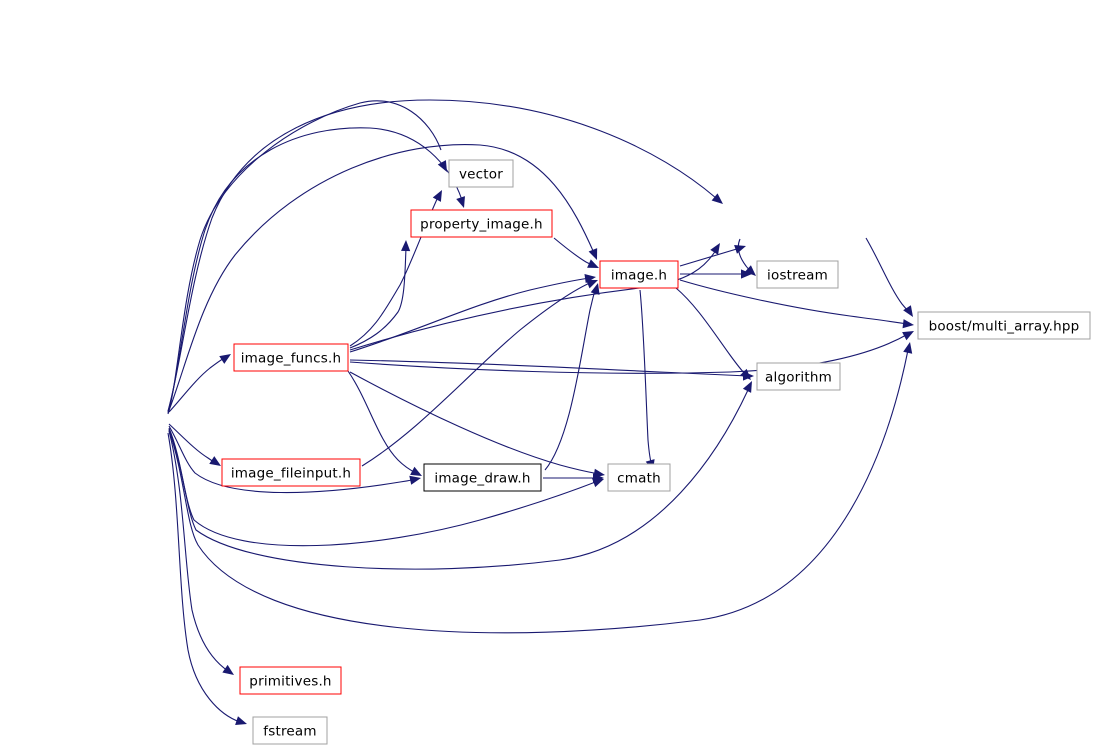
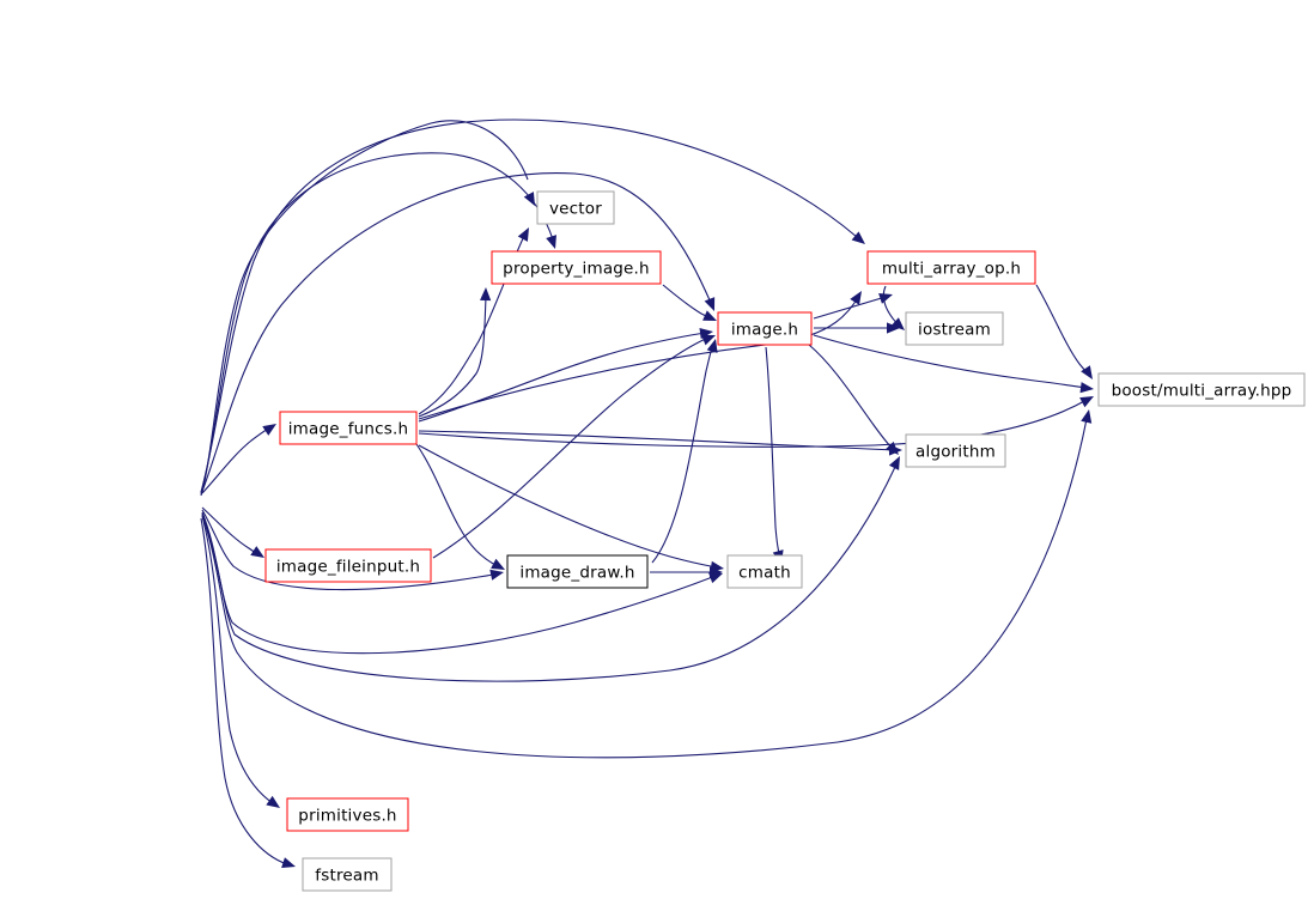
  image_funcs.h
  image_fileinput.h
  primitives.h
  fstream
  vector
  property_image.h
  image.h
  image_draw.h
  cmath
+ multi_array_op.h
  iostream
  algorithm
  boost/multi_array.hpp
